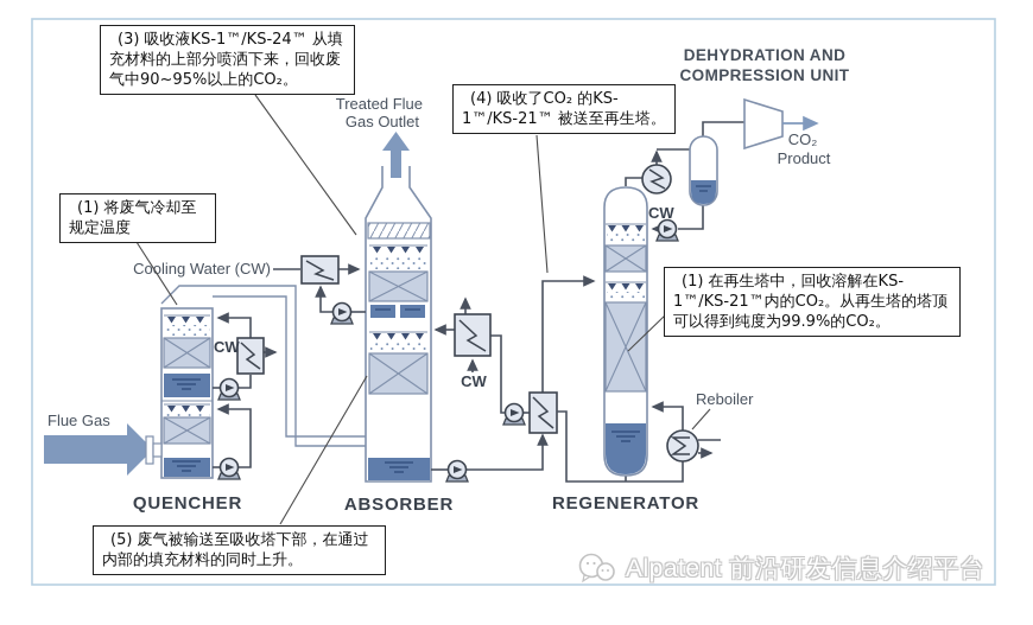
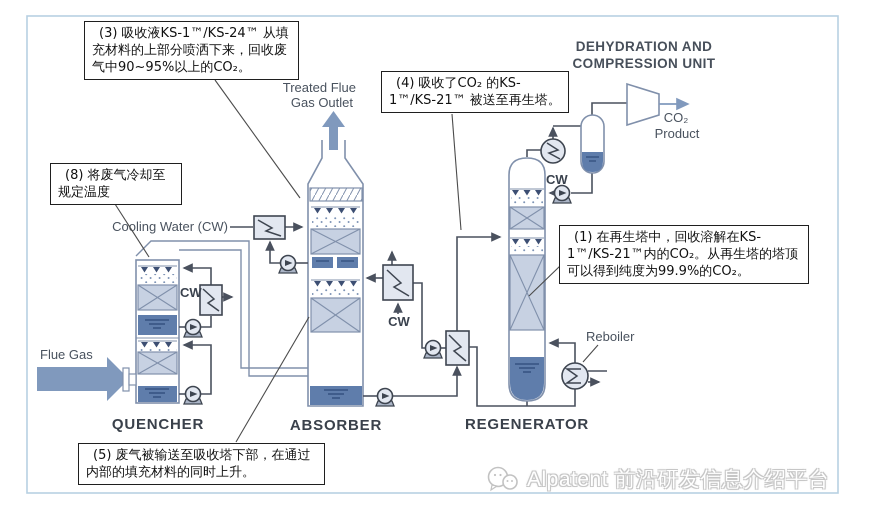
  Flue Gas
  CW
  Treated Flue
  Gas Outlet
  Cooling Water (CW)
  CW
  Reboiler
  CW
  CO₂
  Product
  DEHYDRATION AND
  COMPRESSION UNIT
  QUENCHER
  ABSORBER
  REGENERATOR
  (3) 吸收液KS-1™/KS-24™ 从填充材料的上部分喷洒下来，回收废气中90~95%以上的CO₂。
  (4) 吸收了CO₂ 的KS-1™/KS-21™ 被送至再生塔。
- (1) 将废气冷却至规定温度
+ (8) 将废气冷却至规定温度
  (1) 在再生塔中，回收溶解在KS-1™/KS-21™内的CO₂。从再生塔的塔顶可以得到纯度为99.9%的CO₂。
  (5) 废气被输送至吸收塔下部，在通过内部的填充材料的同时上升。
  Alpatent 前沿研发信息介绍平台
